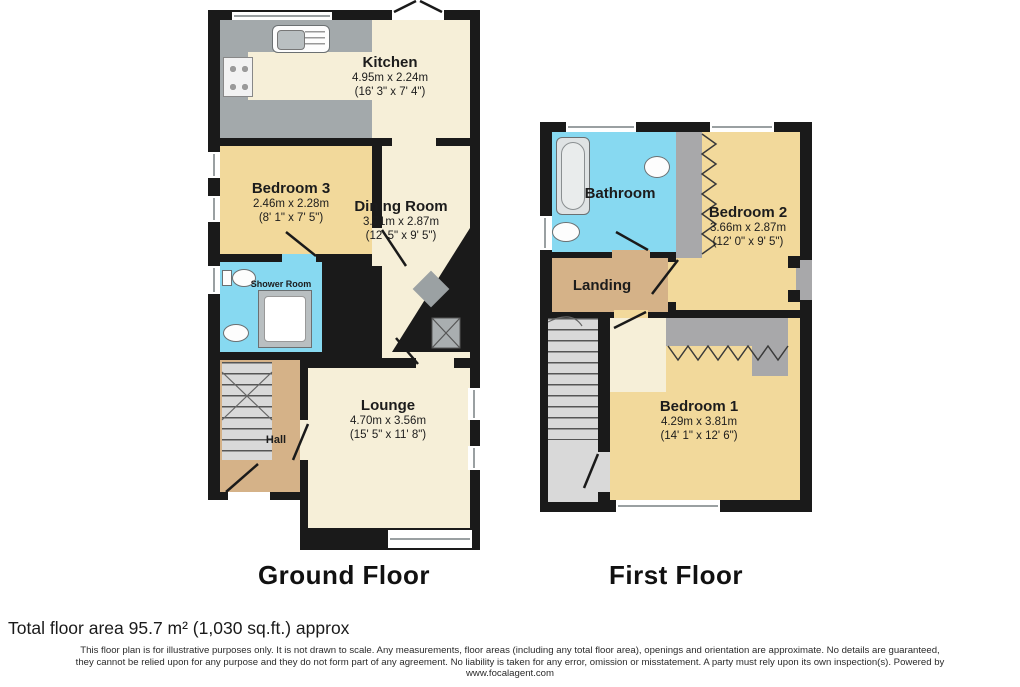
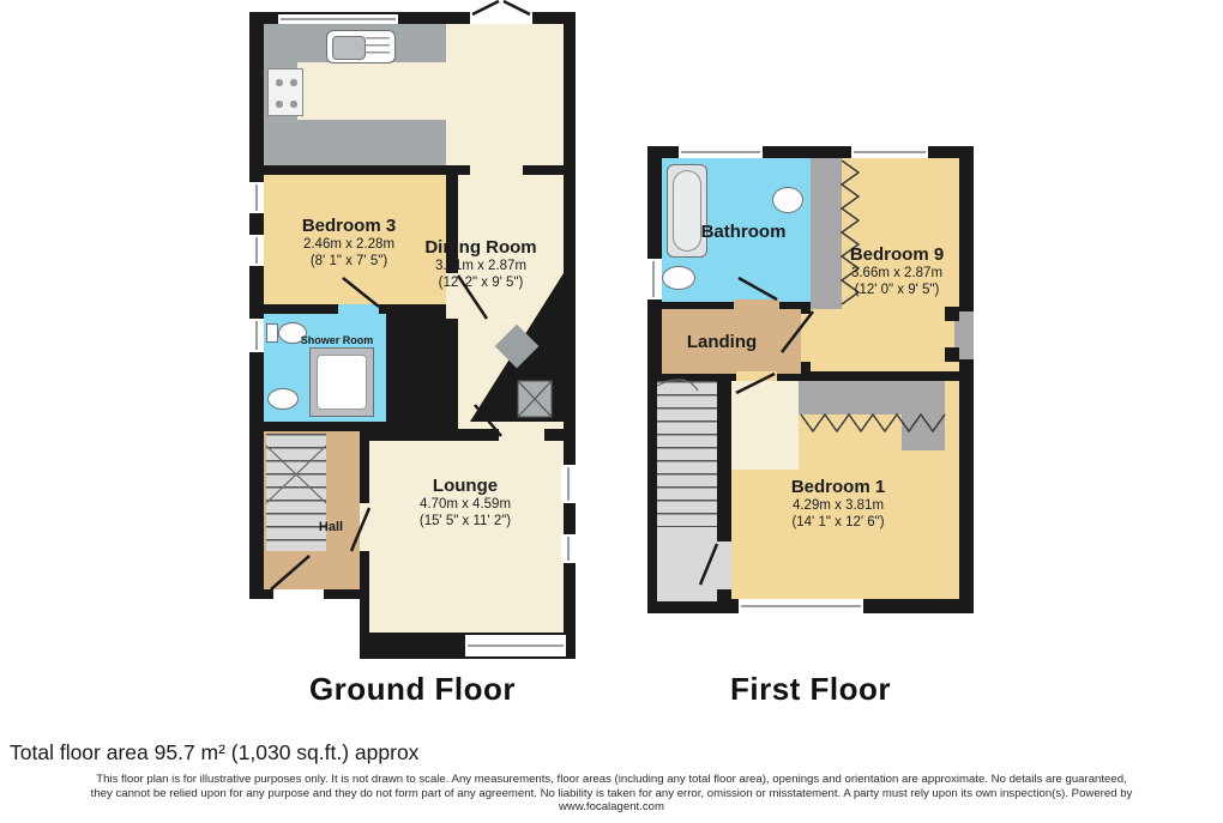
- Kitchen
- 4.95m x 2.24m
- (16' 3" x 7' 4")
  Bedroom 3
  2.46m x 2.28m
  (8' 1" x 7' 5")
  Dining Room
  3.71m x 2.87m
- (12' 5" x 9' 5")
+ (12' 2" x 9' 5")
  Shower Room
  Lounge
- 4.70m x 3.56m
+ 4.70m x 4.59m
- (15' 5" x 11' 8")
+ (15' 5" x 11' 2")
  Hall
  Bathroom
- Bedroom 2
+ Bedroom 9
  3.66m x 2.87m
  (12' 0" x 9' 5")
  Landing
  Bedroom 1
  4.29m x 3.81m
  (14' 1" x 12' 6")
  Ground Floor
  First Floor
  Total floor area 95.7 m² (1,030 sq.ft.) approx
  This floor plan is for illustrative purposes only. It is not drawn to scale. Any measurements, floor areas (including any total floor area), openings and orientation are approximate. No details are guaranteed,
  they cannot be relied upon for any purpose and they do not form part of any agreement. No liability is taken for any error, omission or misstatement. A party must rely upon its own inspection(s). Powered by
  www.focalagent.com
